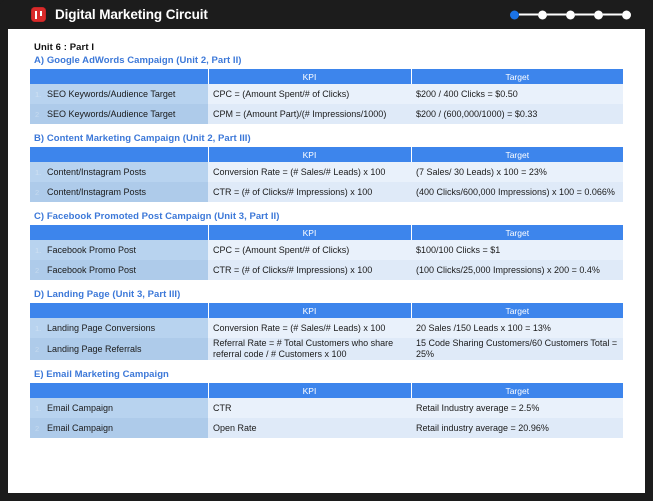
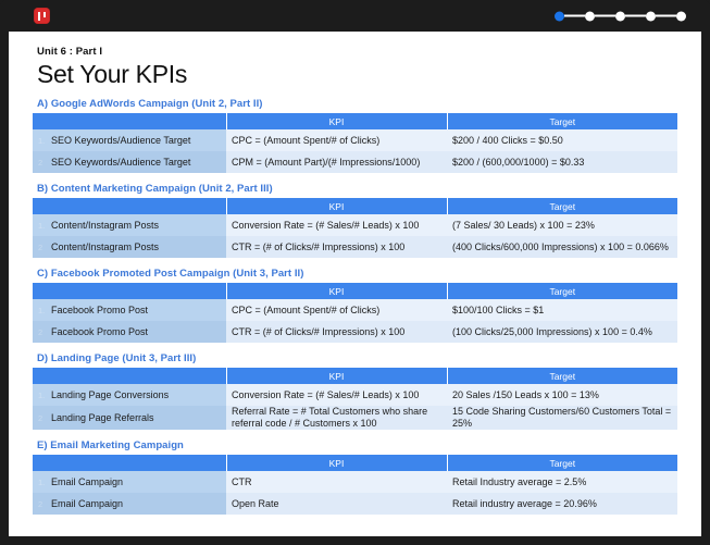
- Digital Marketing Circuit
  Unit 6 : Part I
+ Set Your KPIs
  A) Google AdWords Campaign (Unit 2, Part II)
  	KPI	Target
  SEO Keywords/Audience Target	CPC = (Amount Spent/# of Clicks)	$200 / 400 Clicks = $0.50
  SEO Keywords/Audience Target	CPM = (Amount Part)/(# Impressions/1000)	$200 / (600,000/1000) = $0.33
  B) Content Marketing Campaign (Unit 2, Part III)
  	KPI	Target
  Content/Instagram Posts	Conversion Rate = (# Sales/# Leads) x 100	(7 Sales/ 30 Leads) x 100 = 23%
  Content/Instagram Posts	CTR = (# of Clicks/# Impressions) x 100	(400 Clicks/600,000 Impressions) x 100 = 0.066%
  C) Facebook Promoted Post Campaign (Unit 3, Part II)
  	KPI	Target
  Facebook Promo Post	CPC = (Amount Spent/# of Clicks)	$100/100 Clicks = $1
- Facebook Promo Post	CTR = (# of Clicks/# Impressions) x 100	(100 Clicks/25,000 Impressions) x 200 = 0.4%
+ Facebook Promo Post	CTR = (# of Clicks/# Impressions) x 100	(100 Clicks/25,000 Impressions) x 100 = 0.4%
  D) Landing Page (Unit 3, Part III)
  	KPI	Target
  Landing Page Conversions	Conversion Rate = (# Sales/# Leads) x 100	20 Sales /150 Leads x 100 = 13%
  Landing Page Referrals	Referral Rate = # Total Customers who share referral code / # Customers x 100	15 Code Sharing Customers/60 Customers Total = 25%
  E) Email Marketing Campaign
  	KPI	Target
  Email Campaign	CTR	Retail Industry average = 2.5%
  Email Campaign	Open Rate	Retail industry average = 20.96%
